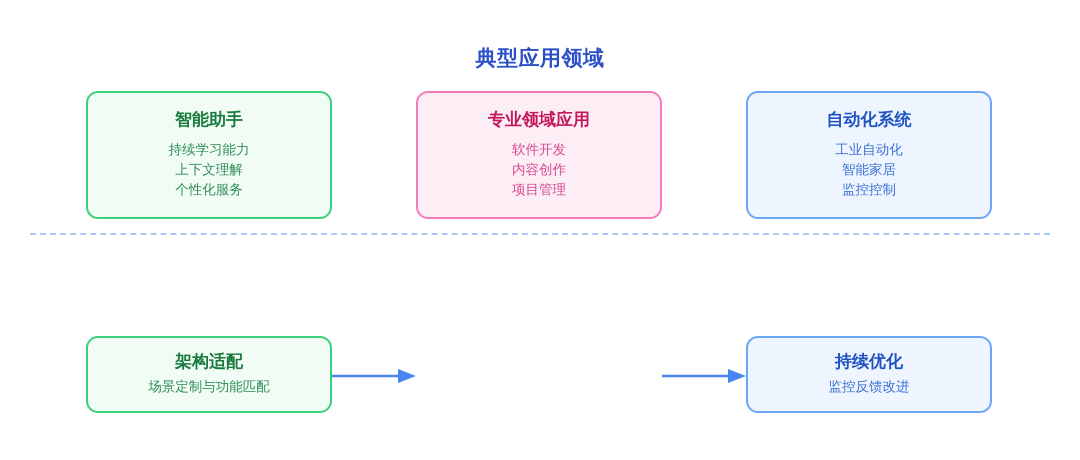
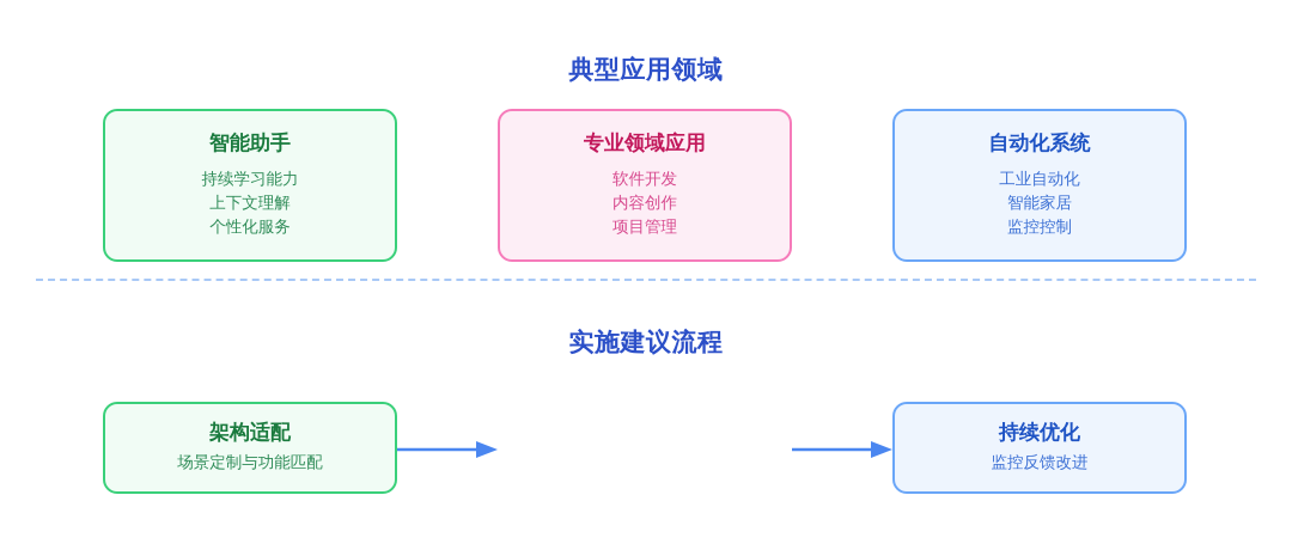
  典型应用领域
  智能助手
  持续学习能力
  上下文理解
  个性化服务
  专业领域应用
  软件开发
  内容创作
  项目管理
  自动化系统
  工业自动化
  智能家居
  监控控制
+ 实施建议流程
  架构适配
  场景定制与功能匹配
  持续优化
  监控反馈改进
